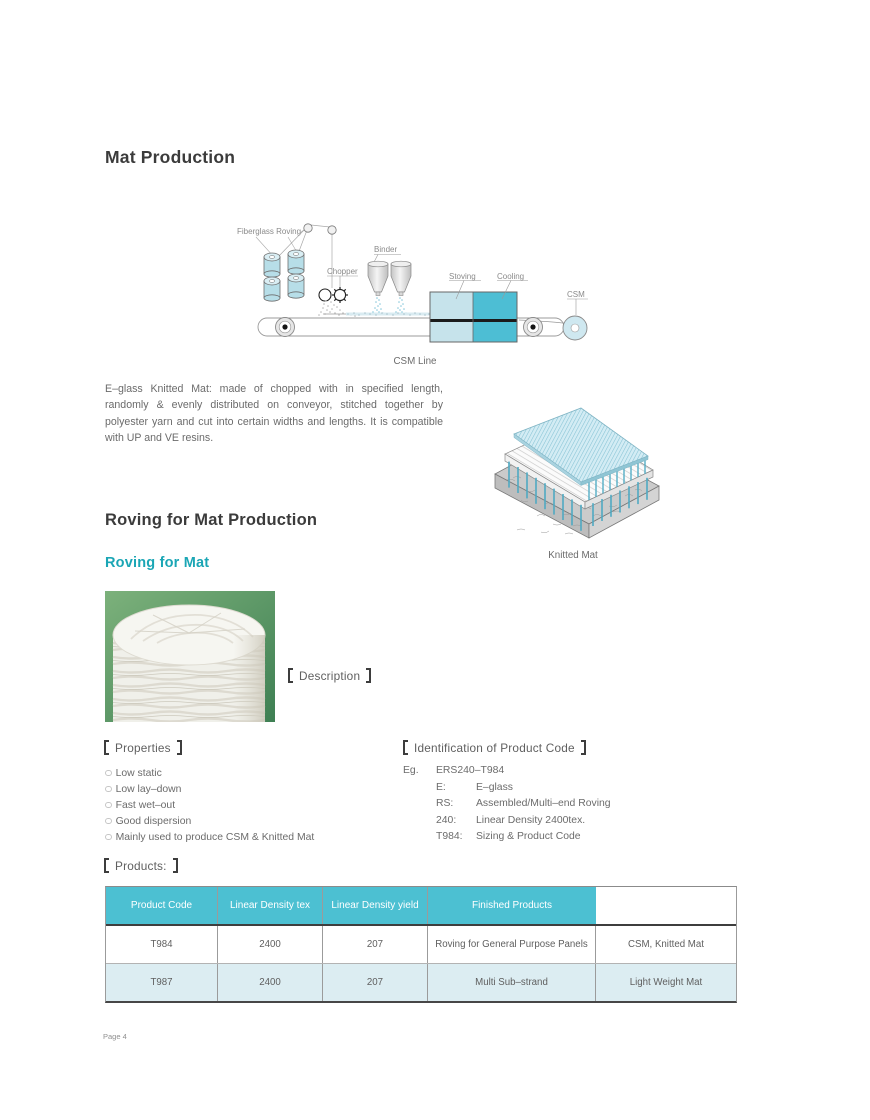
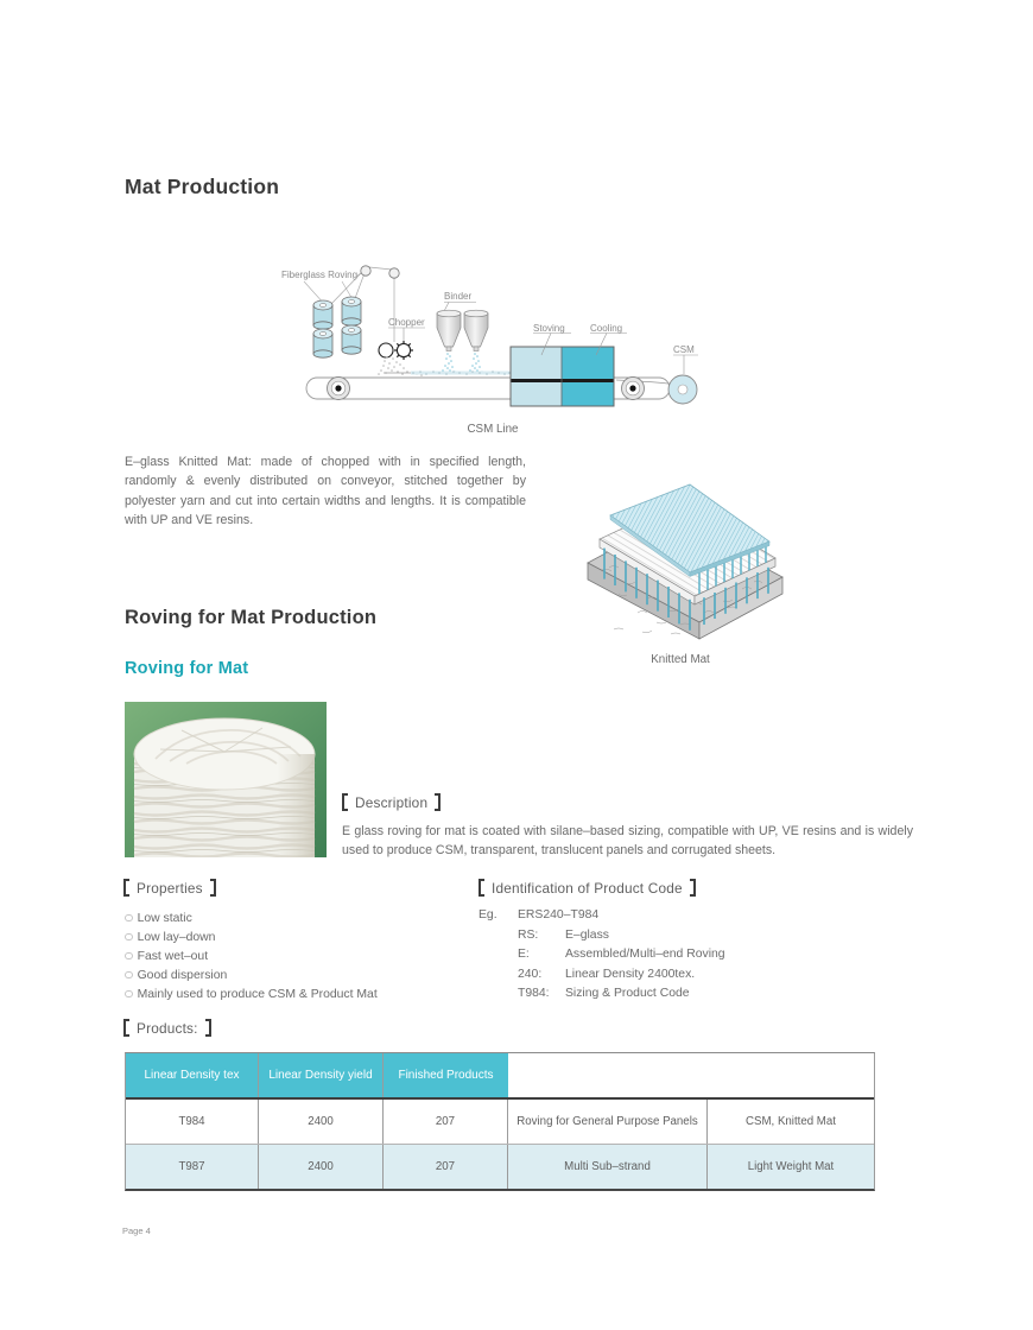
  Mat Production
  Fiberglass Roving
  Chopper
  Binder
  Stoving
  Cooling
  CSM
  CSM Line
  E–glass Knitted Mat: made of chopped with in specified length, randomly & evenly distributed on conveyor, stitched together by polyester yarn and cut into certain widths and lengths. It is compatible with UP and VE resins.
  Knitted Mat
  Roving for Mat Production
  Roving for Mat
  Description
+ E glass roving for mat is coated with silane–based sizing, compatible with UP, VE resins and is widely used to produce CSM, transparent, translucent panels and corrugated sheets.
  Properties
  Low static
  Low lay–down
  Fast wet–out
  Good dispersion
- Mainly used to produce CSM & Knitted Mat
+ Mainly used to produce CSM & Product Mat
  Identification of Product Code
  Eg.
  ERS240–T984
- E:
+ RS:
  E–glass
- RS:
+ E:
  Assembled/Multi–end Roving
  240:
  Linear Density 2400tex.
  T984:
  Sizing & Product Code
  Products:
- Product Code
  Linear Density tex
  Linear Density yield
  Finished Products
  T984
  2400
  207
  Roving for General Purpose Panels
  CSM, Knitted Mat
  T987
  2400
  207
  Multi Sub–strand
  Light Weight Mat
  Page 4
